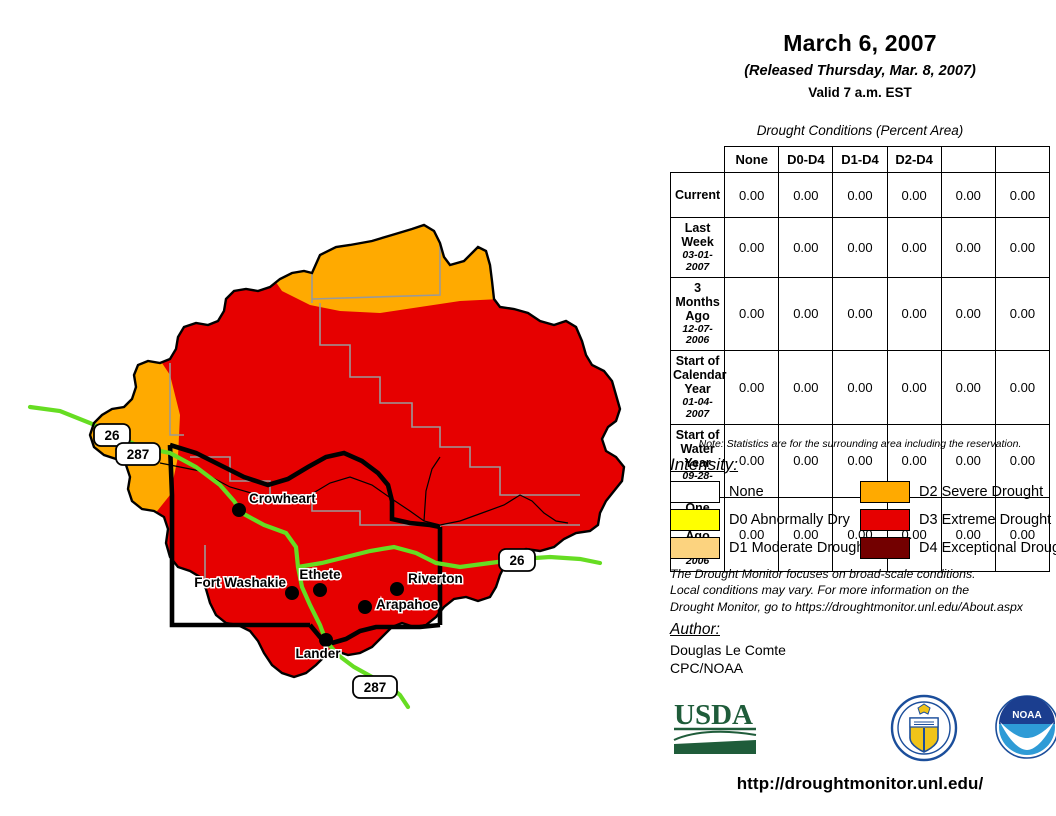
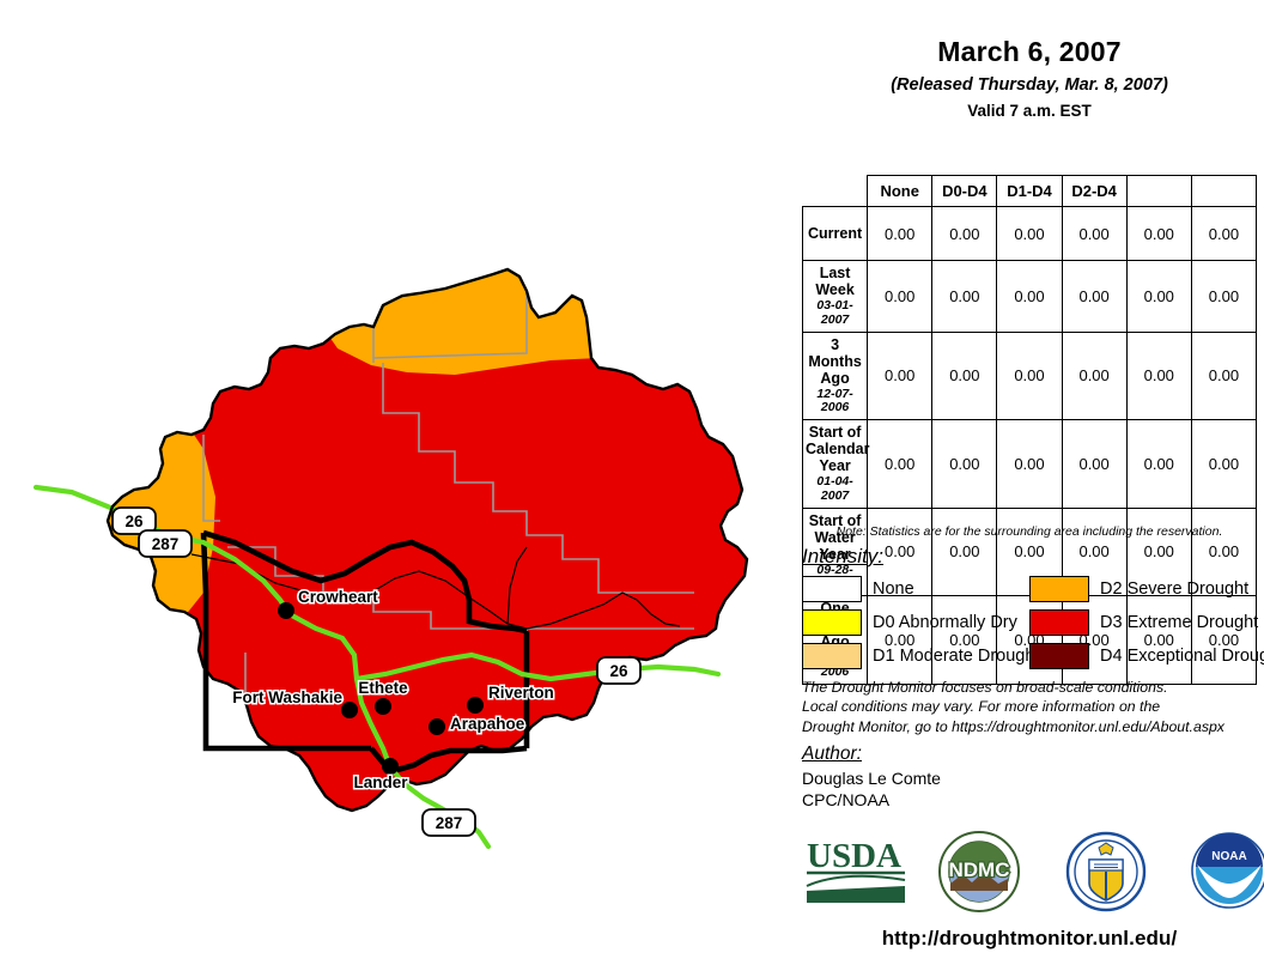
  Crowheart
  Fort Washakie
  Ethete
  Riverton
  Arapahoe
  Lander
  26
  287
  26
  287
  March 6, 2007
  (Released Thursday, Mar. 8, 2007)
  Valid 7 a.m. EST
- Drought Conditions (Percent Area)
  	None	D0-D4	D1-D4	D2-D4
  Current	0.00	0.00	0.00	0.00	0.00	0.00
  Last Week03-01-2007	0.00	0.00	0.00	0.00	0.00	0.00
  3 Months Ago12-07-2006	0.00	0.00	0.00	0.00	0.00	0.00
  Start ofCalendar Year01-04-2007	0.00	0.00	0.00	0.00	0.00	0.00
  Start ofWater Year09-28-	0.00	0.00	0.00	0.00	0.00	0.00
  One Ago2006	0.00	0.00	0.00	0.00	0.00	0.00
  Note: Statistics are for the surrounding area including the reservation.
  Intensity:
  None
  D0 Abnormally Dry
  D1 Moderate Droug
  D2 Severe Drought
  D3 Extreme Drought
  D4 Exceptional Drou
  The Drought Monitor focuses on broad-scale conditions.
  Local conditions may vary. For more information on the
  Drought Monitor, go to https://droughtmonitor.unl.edu/About.aspx
  Author:
  Douglas Le Comte
  CPC/NOAA
  USDA
+ NDMC
  NOAA
  http://droughtmonitor.unl.edu/
